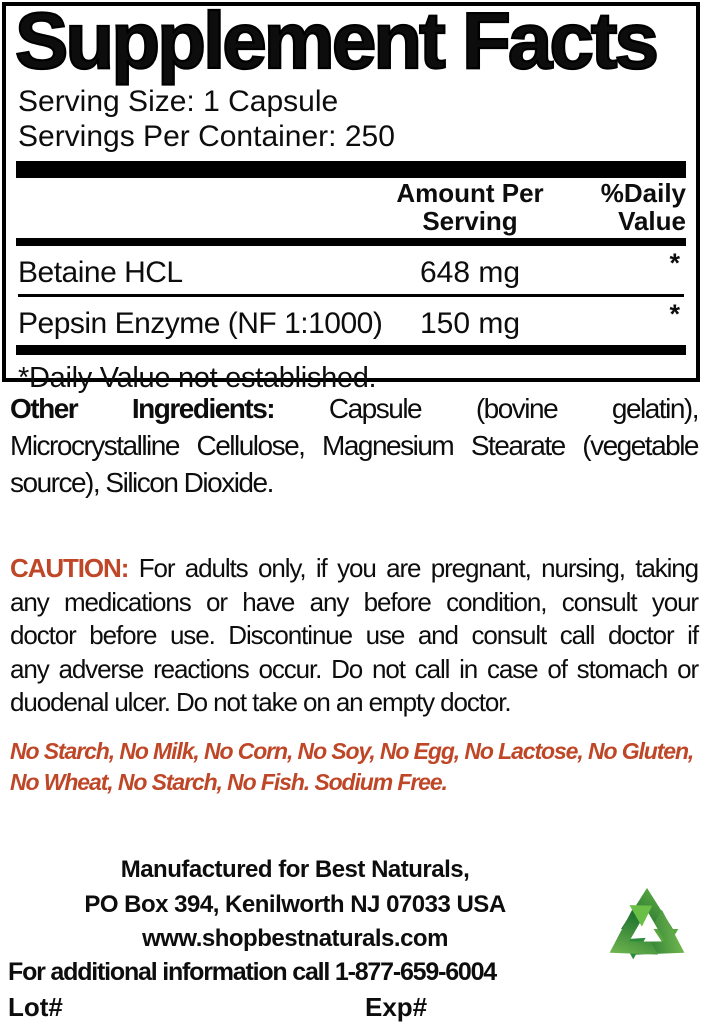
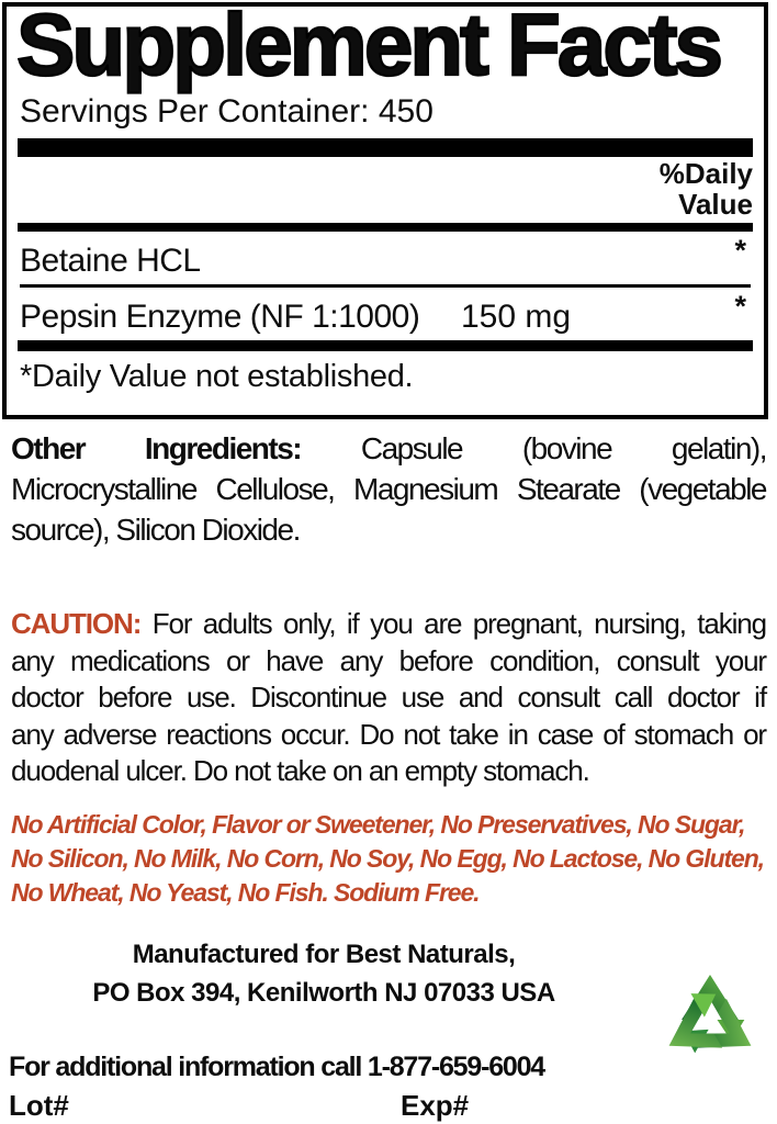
  Supplement Facts
- Serving Size: 1 Capsule
- Servings Per Container: 250
+ Servings Per Container: 450
- Amount Per
- Serving
  %Daily
  Value
  Betaine HCL
- 648 mg
  *
  Pepsin Enzyme (NF 1:1000)
  150 mg
  *
  *Daily Value not established.
  Other Ingredients: Capsule (bovine gelatin),
  Microcrystalline Cellulose, Magnesium Stearate (vegetable
  source), Silicon Dioxide.
  CAUTION: For adults only, if you are pregnant, nursing, taking
  any medications or have any before condition, consult your
  doctor before use. Discontinue use and consult call doctor if
- any adverse reactions occur. Do not call in case of stomach or
+ any adverse reactions occur. Do not take in case of stomach or
- duodenal ulcer. Do not take on an empty doctor.
+ duodenal ulcer. Do not take on an empty stomach.
+ No Artificial Color, Flavor or Sweetener, No Preservatives, No Sugar,
- No Starch, No Milk, No Corn, No Soy, No Egg, No Lactose, No Gluten,
+ No Silicon, No Milk, No Corn, No Soy, No Egg, No Lactose, No Gluten,
- No Wheat, No Starch, No Fish. Sodium Free.
+ No Wheat, No Yeast, No Fish. Sodium Free.
  Manufactured for Best Naturals,
  PO Box 394, Kenilworth NJ 07033 USA
- www.shopbestnaturals.com
  For additional information call 1-877-659-6004
  Lot#
  Exp#
